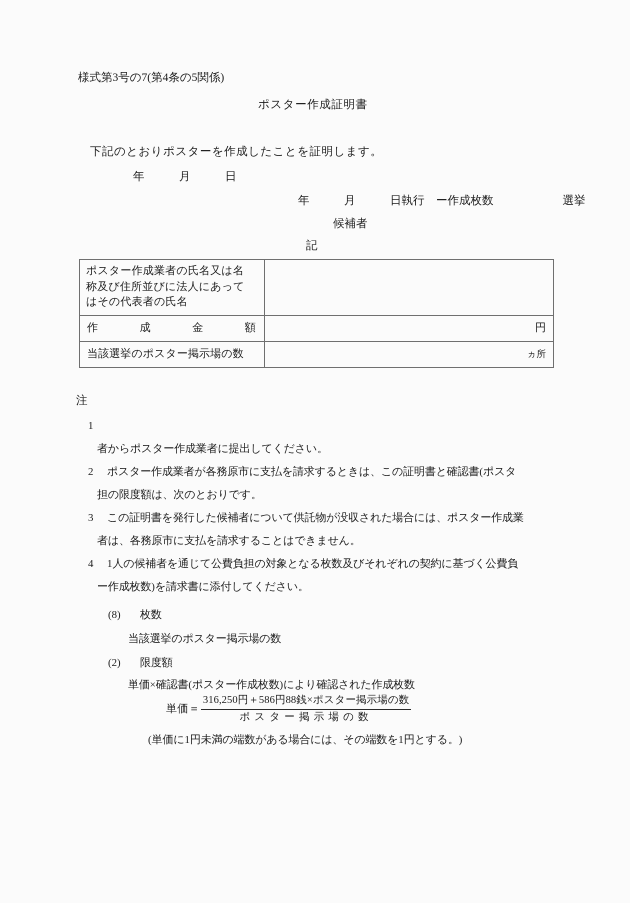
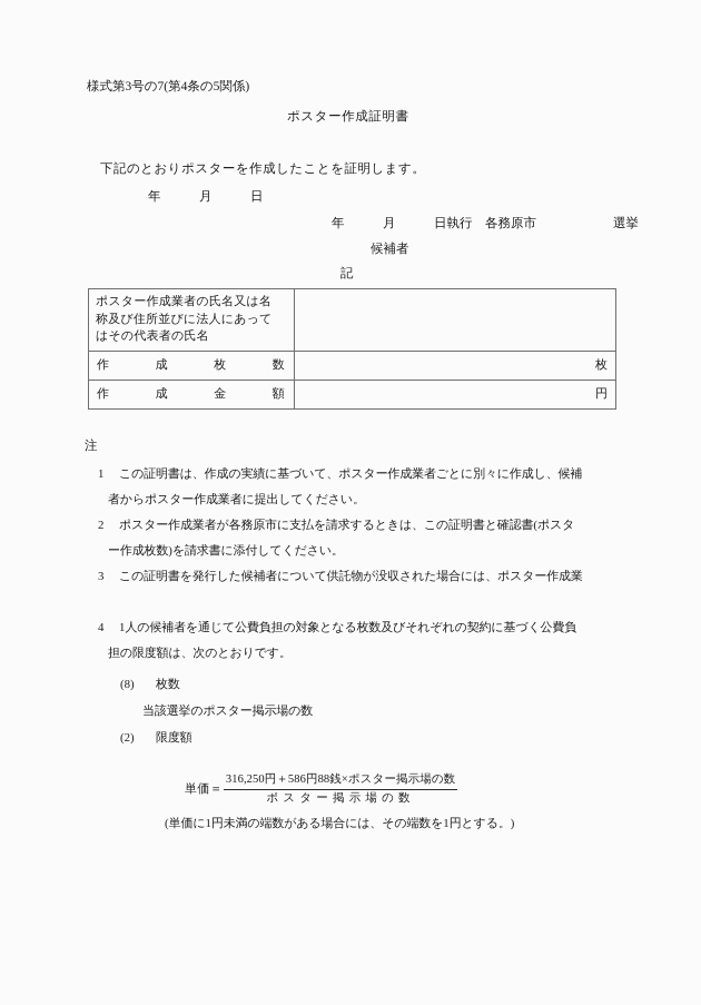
  様式第3号の7(第4条の5関係)
  ポスター作成証明書
  下記のとおりポスターを作成したことを証明します。
  年 月 日
- 年 月 日執行 ー作成枚数 選挙
+ 年 月 日執行 各務原市 選挙
  候補者
  記
  ポスター作成業者の氏名又は名 称及び住所並びに法人にあって はその代表者の氏名
+ 作 成 枚 数	枚
  作 成 金 額	円
- 当該選挙のポスター掲示場の数	ヵ所
  注
  1
+ この証明書は、作成の実績に基づいて、ポスター作成業者ごとに別々に作成し、候補
  者からポスター作成業者に提出してください。
  2
  ポスター作成業者が各務原市に支払を請求するときは、この証明書と確認書(ポスタ
- 担の限度額は、次のとおりです。
+ ー作成枚数)を請求書に添付してください。
  3
  この証明書を発行した候補者について供託物が没収された場合には、ポスター作成業
- 者は、各務原市に支払を請求することはできません。
  4
  1人の候補者を通じて公費負担の対象となる枚数及びそれぞれの契約に基づく公費負
- ー作成枚数)を請求書に添付してください。
+ 担の限度額は、次のとおりです。
  (8)
  枚数
  当該選挙のポスター掲示場の数
  (2)
  限度額
- 単価×確認書(ポスター作成枚数)により確認された作成枚数
  単価＝
  316,250円＋586円88銭×ポスター掲示場の数
  ポスター掲示場の数
  (単価に1円未満の端数がある場合には、その端数を1円とする。)
